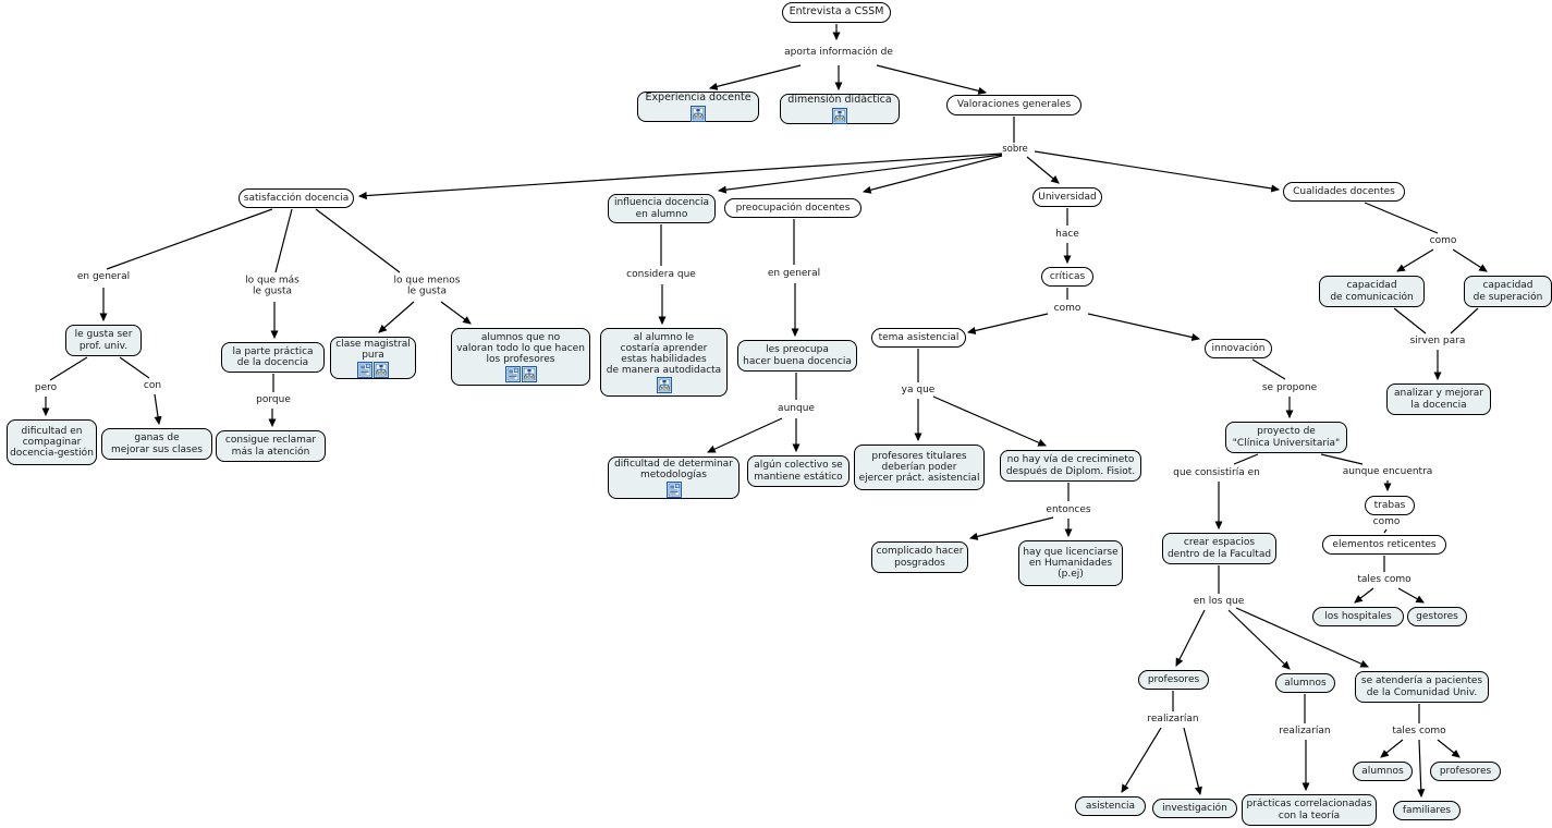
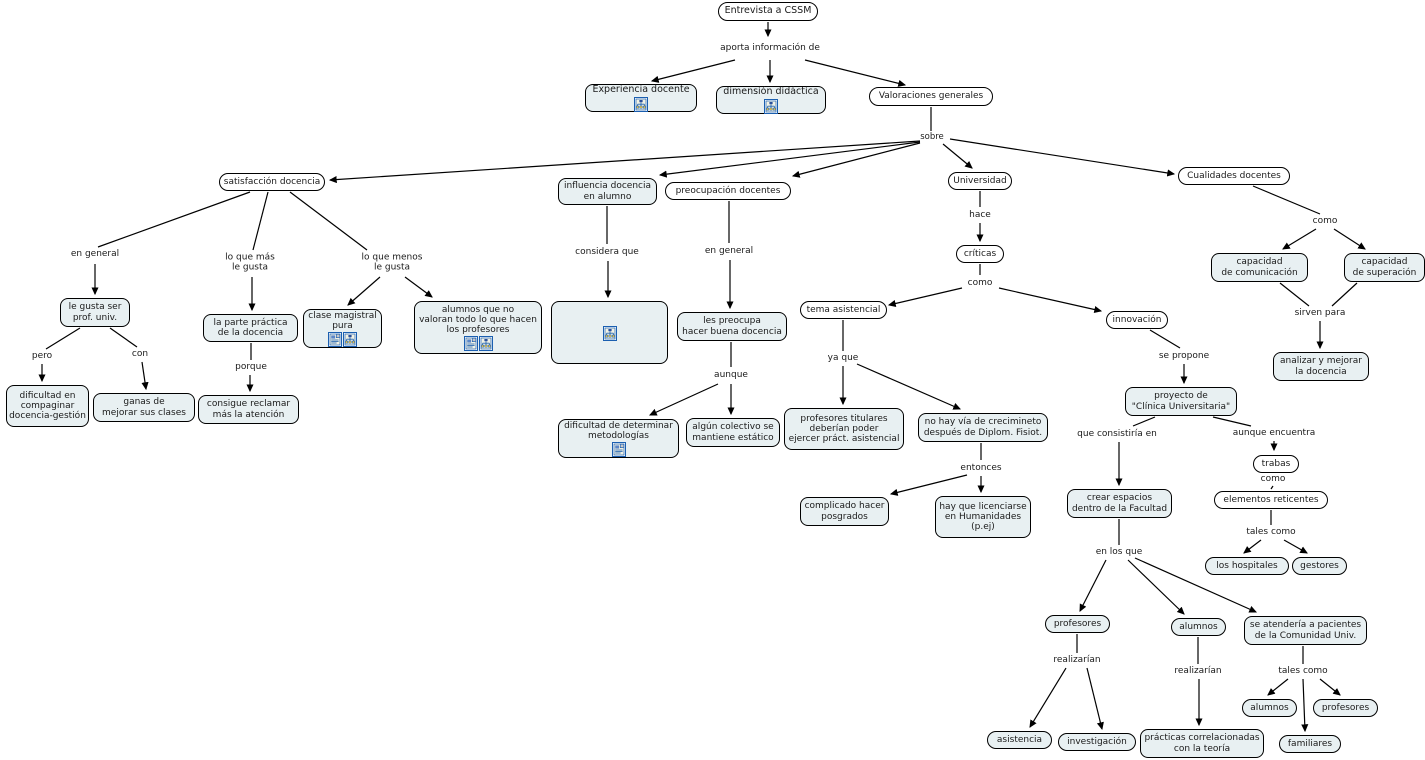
  Entrevista a CSSM
  Experiencia docente
  dimensión didáctica
  Valoraciones generales
  satisfacción docencia
  influencia docencia
  en alumno
  preocupación docentes
  Universidad
  Cualidades docentes
  críticas
  le gusta ser
  prof. univ.
  la parte práctica
  de la docencia
  clase magistral
  pura
  alumnos que no
  valoran todo lo que hacen
  los profesores
- al alumno le
- costaría aprender
- estas habilidades
- de manera autodidacta
  les preocupa
  hacer buena docencia
  tema asistencial
  innovación
  capacidad
  de comunicación
  capacidad
  de superación
  dificultad en
  compaginar
  docencia-gestión
  ganas de
  mejorar sus clases
  consigue reclamar
  más la atención
  dificultad de determinar
  metodologías
  algún colectivo se
  mantiene estático
  profesores titulares
  deberían poder
  ejercer práct. asistencial
  no hay vía de crecimineto
  después de Diplom. Fisiot.
  proyecto de
  "Clínica Universitaria"
  analizar y mejorar
  la docencia
  trabas
  elementos reticentes
  complicado hacer
  posgrados
  hay que licenciarse
  en Humanidades
  (p.ej)
  crear espacios
  dentro de la Facultad
  los hospitales
  gestores
  profesores
  alumnos
  se atendería a pacientes
  de la Comunidad Univ.
  alumnos
  profesores
  asistencia
  investigación
  prácticas correlacionadas
  con la teoría
  familiares
  aporta información de
  sobre
  en general
  lo que más
  le gusta
  lo que menos
  le gusta
  considera que
  en general
  hace
  como
  como
  pero
  con
  porque
  aunque
  ya que
  se propone
  sirven para
  que consistiría en
  aunque encuentra
  entonces
  como
  en los que
  tales como
  realizarían
  realizarían
  tales como
